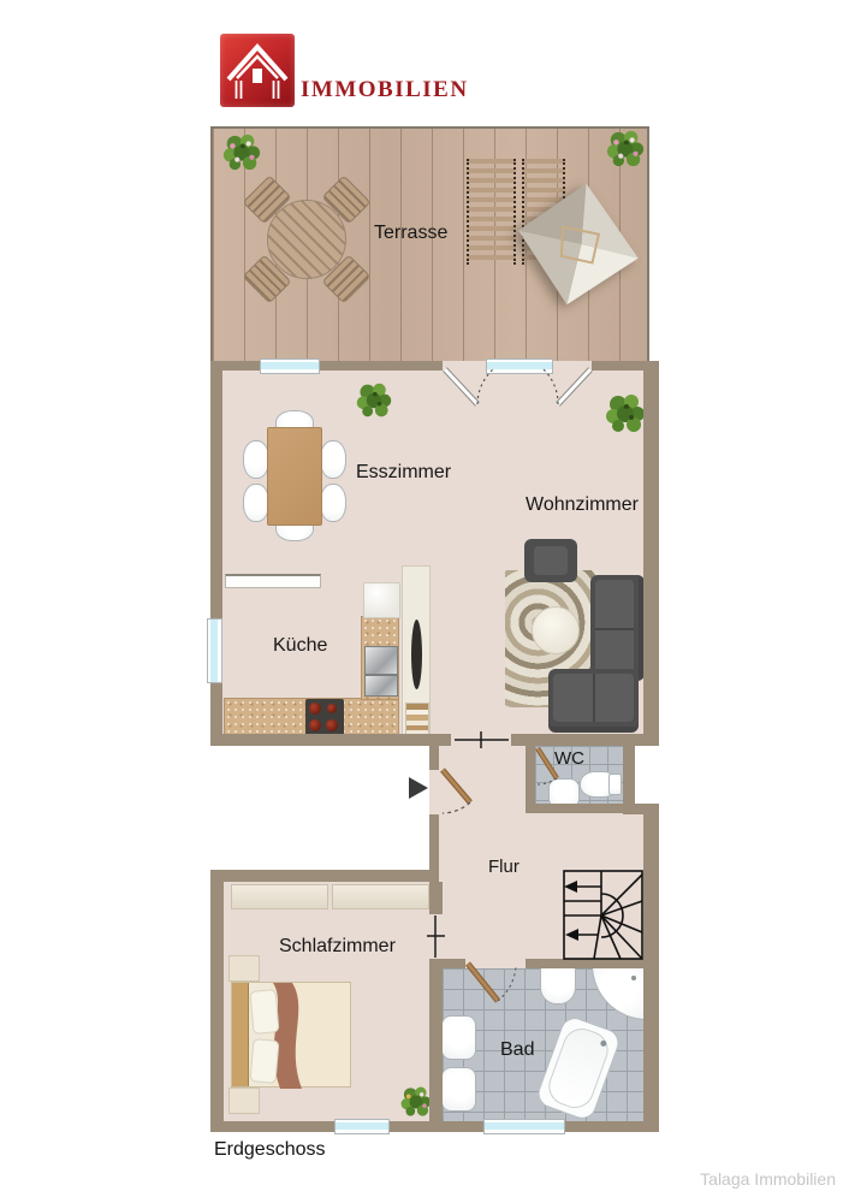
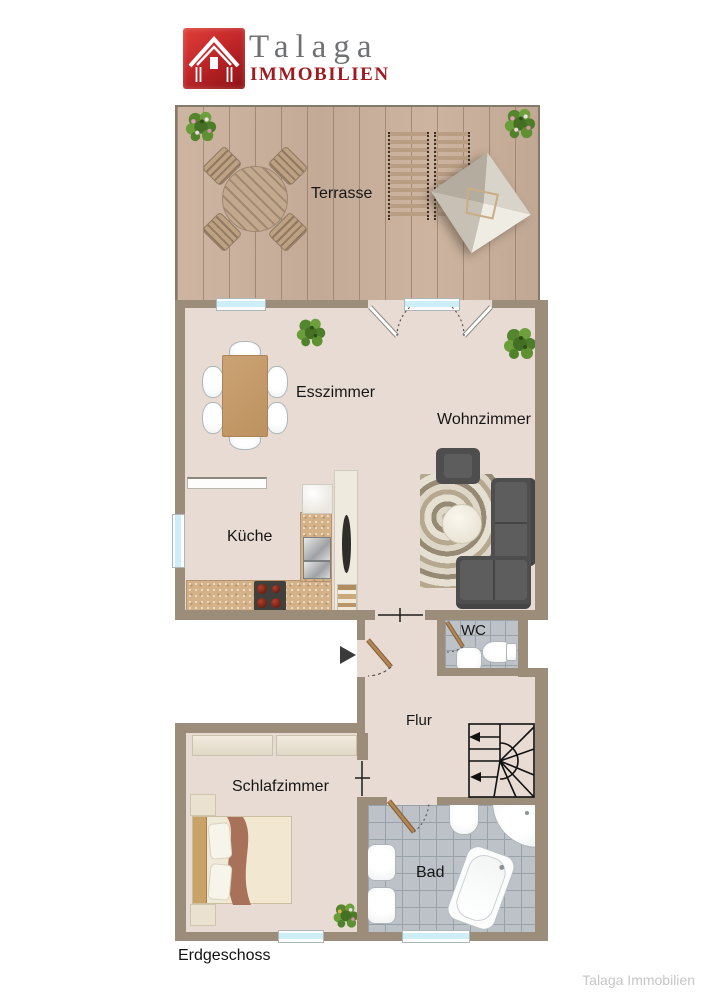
+ Talaga
  IMMOBILIEN
  Terrasse
  Esszimmer
  Wohnzimmer
  Küche
  WC
  Flur
  Schlafzimmer
  Bad
  Erdgeschoss
  Talaga Immobilien
